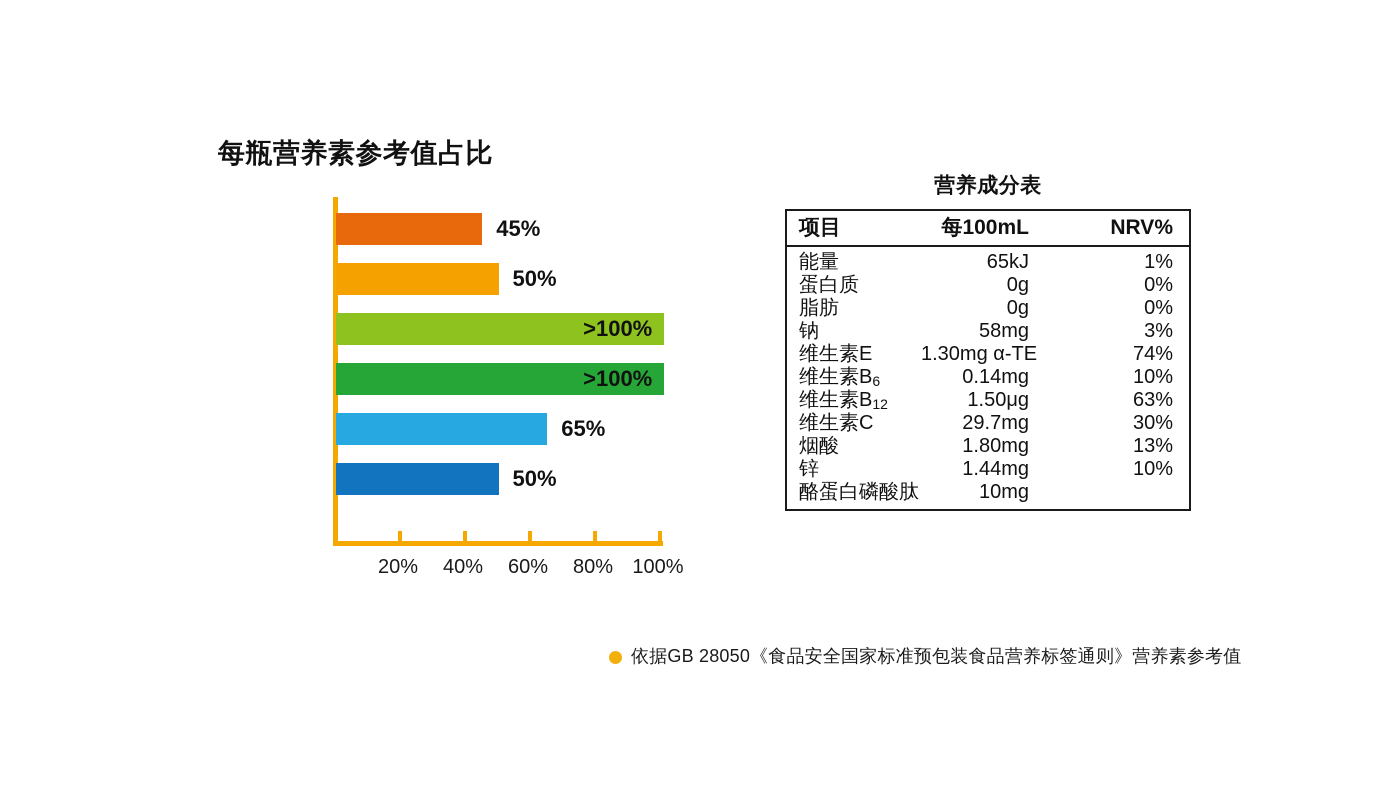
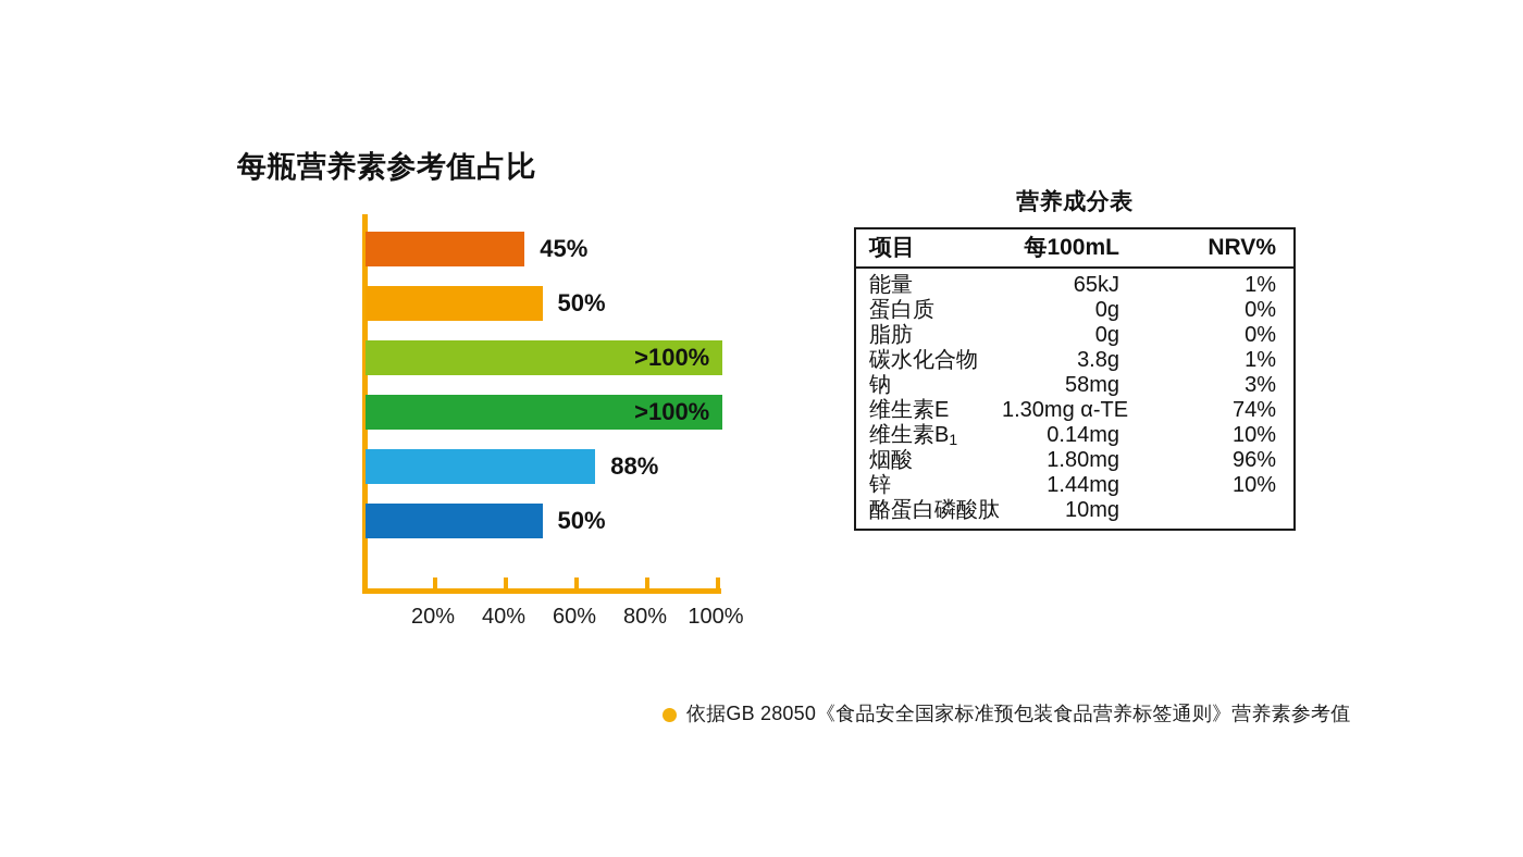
  每瓶营养素参考值占比
  20%
  40%
  60%
  80%
  100%
  45%
  50%
  >100%
  >100%
- 65%
+ 88%
  50%
  营养成分表
  项目	每100mL	NRV%
  能量	65kJ	1%
  蛋白质	0g	0%
  脂肪	0g	0%
+ 碳水化合物	3.8g	1%
  钠	58mg	3%
  维生素E	1.30mg α-TE	74%
- 维生素B6	0.14mg	10%
+ 维生素B1	0.14mg	10%
- 维生素B12	1.50μg	63%
- 维生素C	29.7mg	30%
- 烟酸	1.80mg	13%
+ 烟酸	1.80mg	96%
  锌	1.44mg	10%
  酪蛋白磷酸肽	10mg
  依据GB 28050《食品安全国家标准预包装食品营养标签通则》营养素参考值
